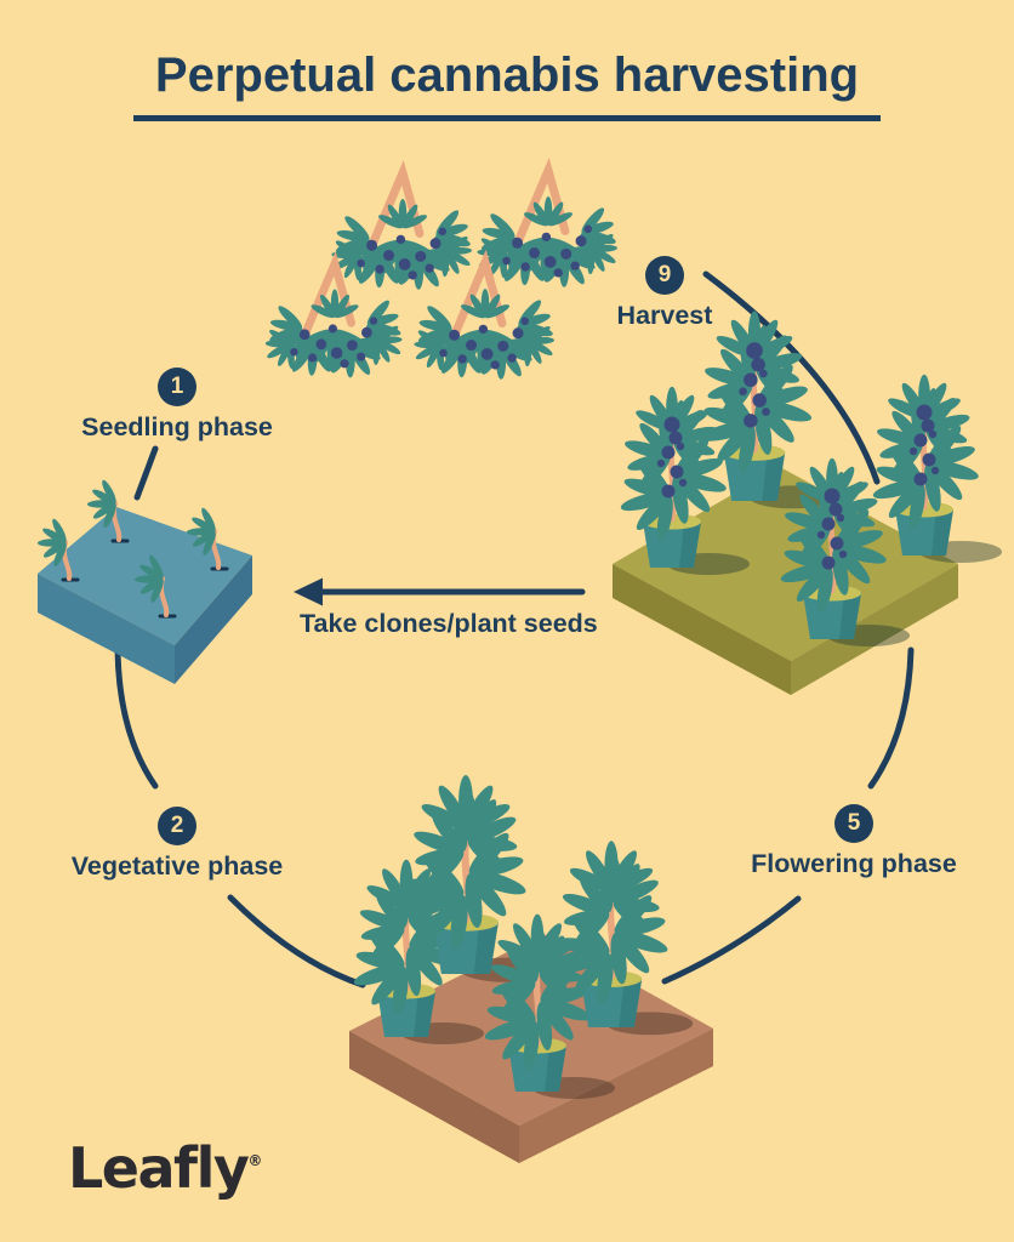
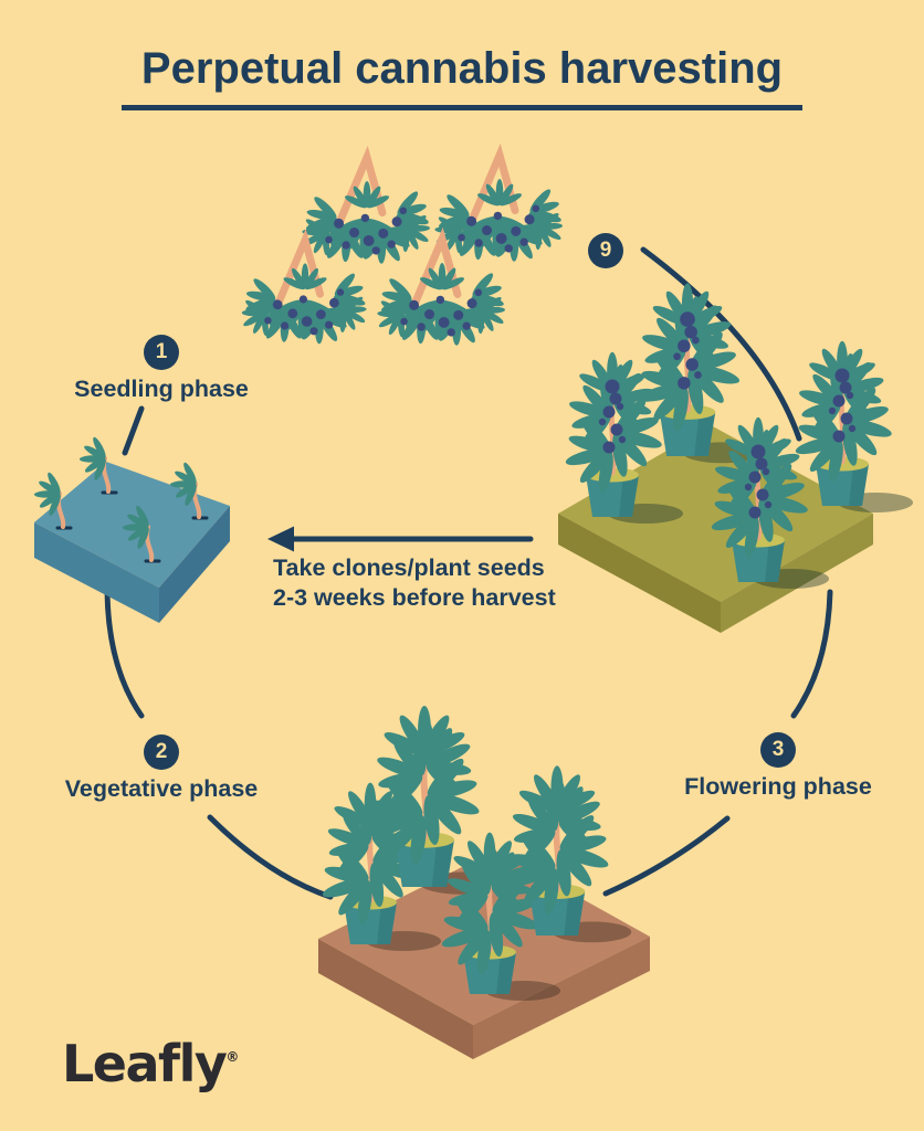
  Perpetual cannabis harvesting
  1
  Seedling phase
  2
  Vegetative phase
- 5
+ 3
  Flowering phase
  9
- Harvest
  Take clones/plant seeds
+ 2-3 weeks before harvest
  Leafly®
